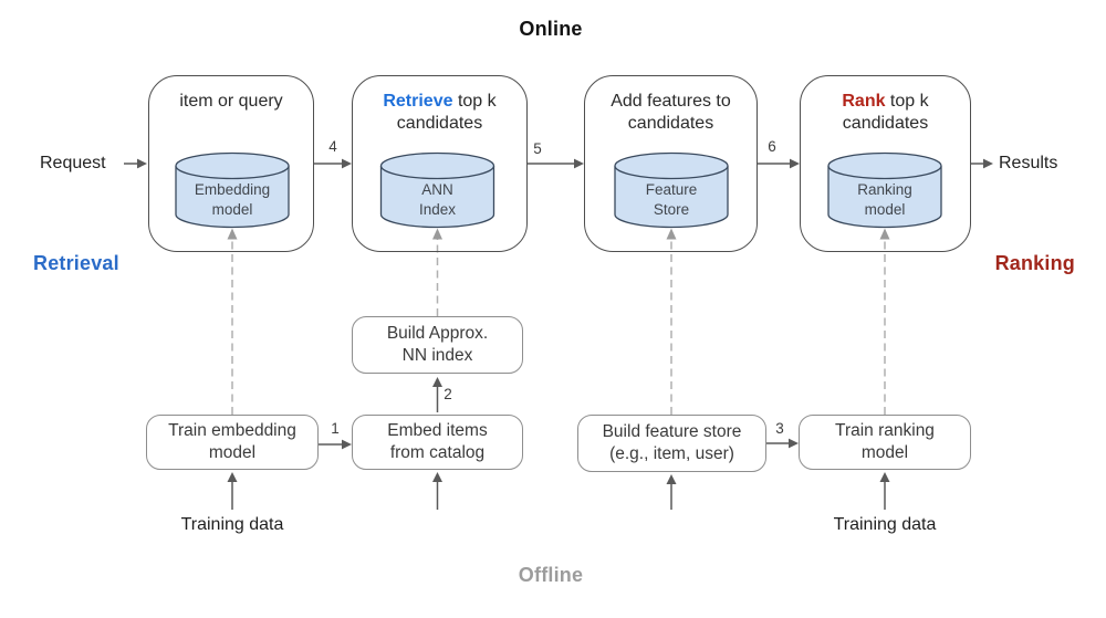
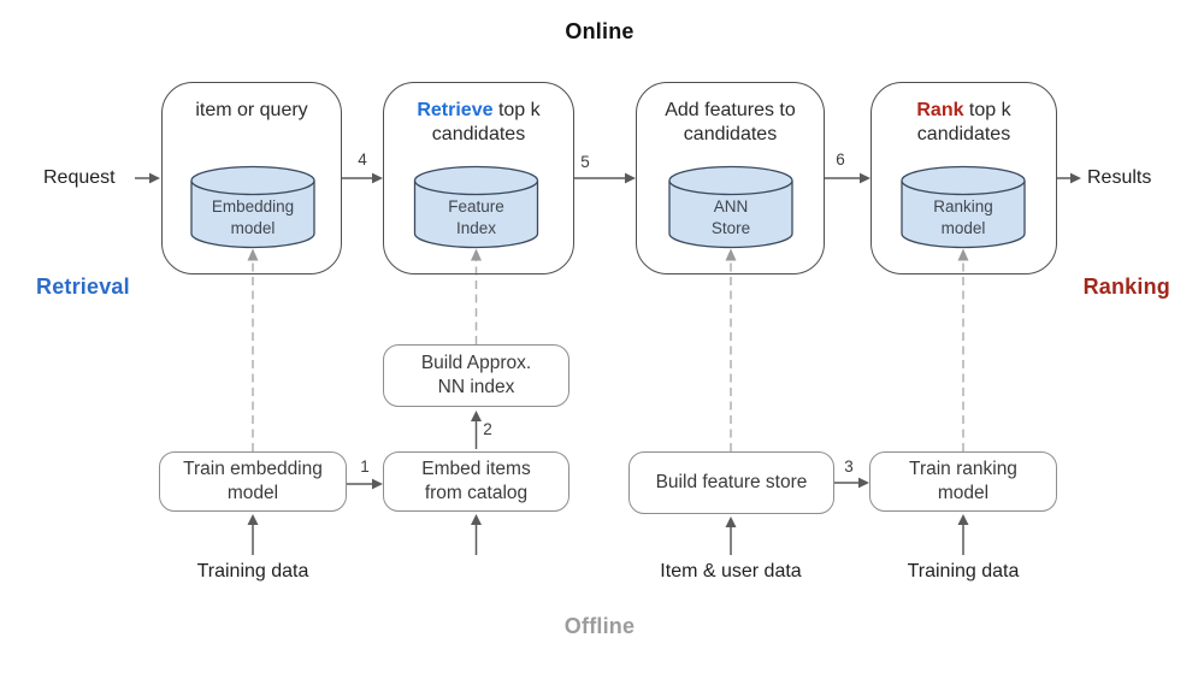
  Online
  Offline
  Retrieval
  Ranking
  Request
  Results
  item or query
  Retrieve top k
  candidates
  Add features to
  candidates
  Rank top k
  candidates
  Embedding
  model
- ANN
+ Feature
  Index
- Feature
+ ANN
  Store
  Ranking
  model
  Build Approx.
  NN index
  Train embedding
  model
  Embed items
  from catalog
  Build feature store
- (e.g., item, user)
  Train ranking
  model
  Training data
+ Item & user data
  Training data
  4
  5
  6
  1
  2
  3
